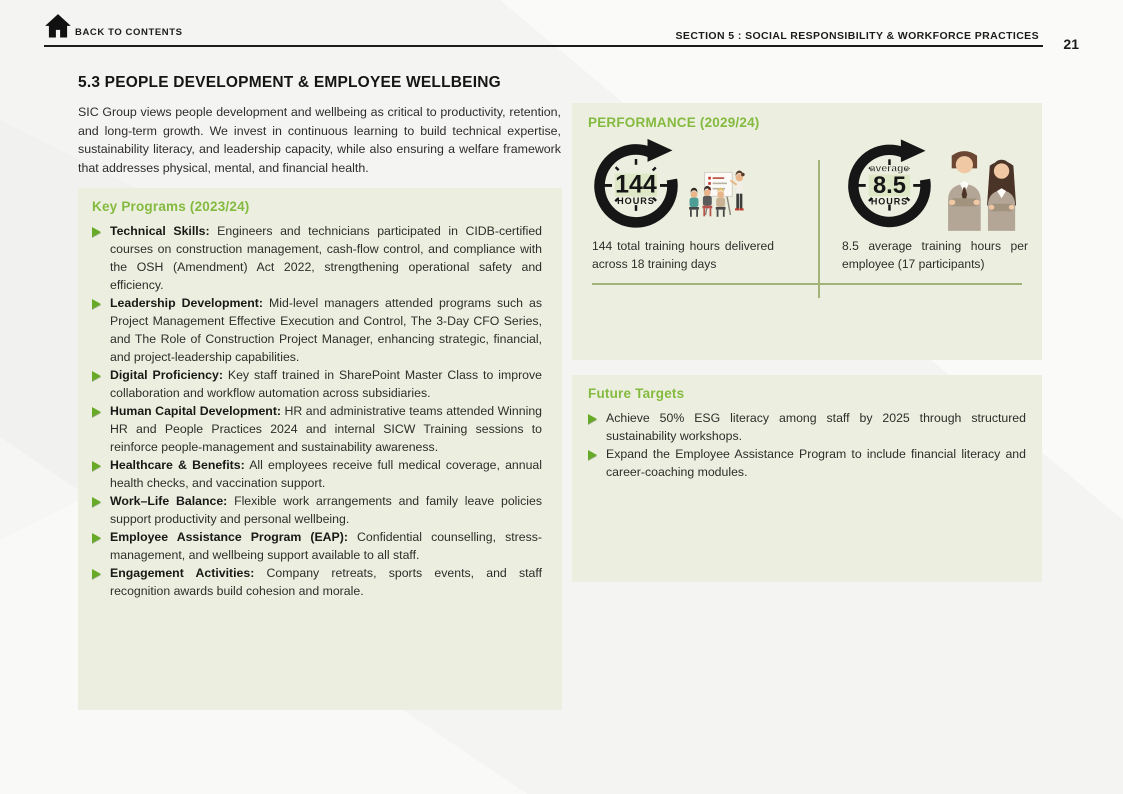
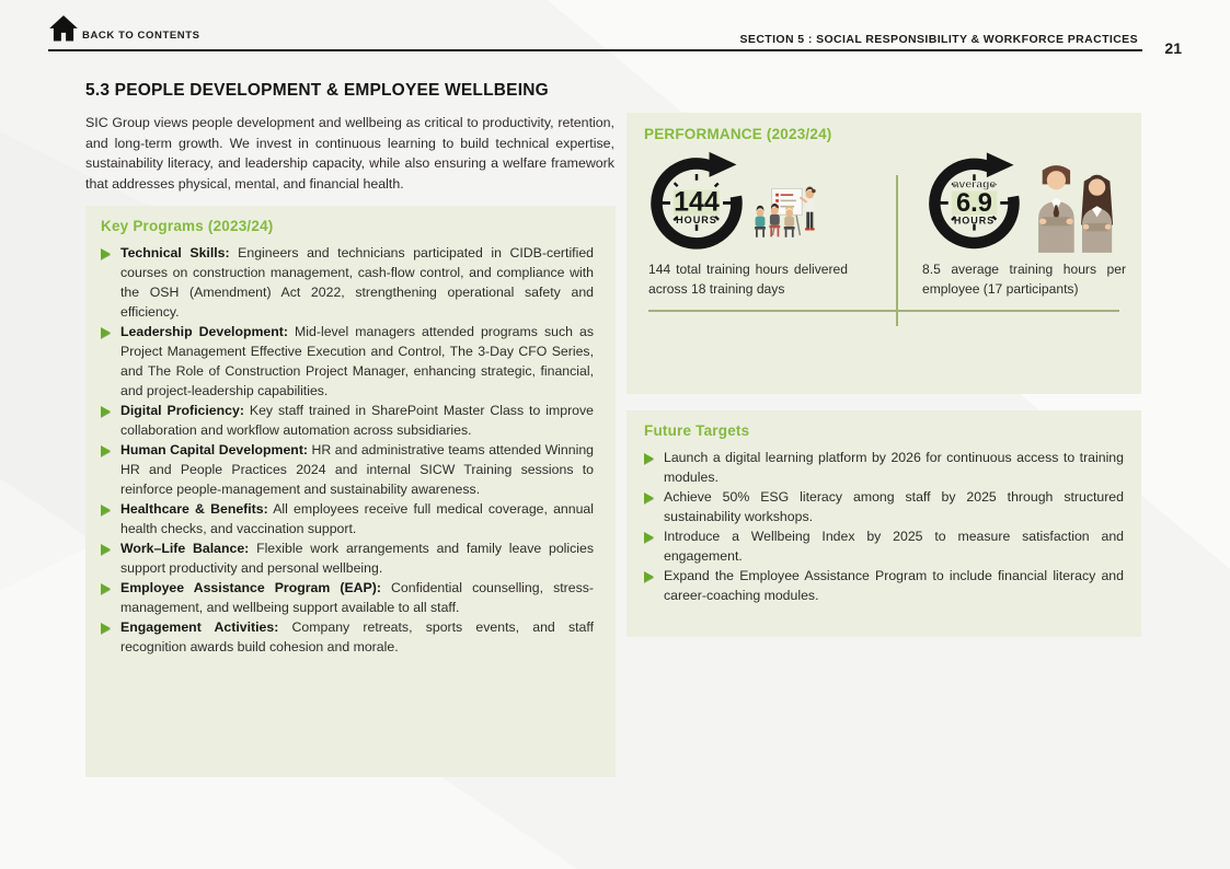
  BACK TO CONTENTS
  SECTION 5 : SOCIAL RESPONSIBILITY & WORKFORCE PRACTICES
  21
  5.3 PEOPLE DEVELOPMENT & EMPLOYEE WELLBEING
  SIC Group views people development and wellbeing as critical to productivity, retention, and long-term growth. We invest in continuous learning to build technical expertise, sustainability literacy, and leadership capacity, while also ensuring a welfare framework that addresses physical, mental, and financial health.
  Key Programs (2023/24)
  Technical Skills: Engineers and technicians participated in CIDB-certified courses on construction management, cash-flow control, and compliance with the OSH (Amendment) Act 2022, strengthening operational safety and efficiency.
  Leadership Development: Mid-level managers attended programs such as Project Management Effective Execution and Control, The 3-Day CFO Series, and The Role of Construction Project Manager, enhancing strategic, financial, and project-leadership capabilities.
  Digital Proficiency: Key staff trained in SharePoint Master Class to improve collaboration and workflow automation across subsidiaries.
  Human Capital Development: HR and administrative teams attended Winning HR and People Practices 2024 and internal SICW Training sessions to reinforce people-management and sustainability awareness.
  Healthcare & Benefits: All employees receive full medical coverage, annual health checks, and vaccination support.
  Work–Life Balance: Flexible work arrangements and family leave policies support productivity and personal wellbeing.
  Employee Assistance Program (EAP): Confidential counselling, stress-management, and wellbeing support available to all staff.
  Engagement Activities: Company retreats, sports events, and staff recognition awards build cohesion and morale.
- PERFORMANCE (2029/24)
+ PERFORMANCE (2023/24)
  144
  HOURS
  144 total training hours delivered across 18 training days
  average
- 8.5
+ 6.9
  HOURS
  8.5 average training hours per employee (17 participants)
  Future Targets
+ Launch a digital learning platform by 2026 for continuous access to training modules.
  Achieve 50% ESG literacy among staff by 2025 through structured sustainability workshops.
+ Introduce a Wellbeing Index by 2025 to measure satisfaction and engagement.
  Expand the Employee Assistance Program to include financial literacy and career-coaching modules.
